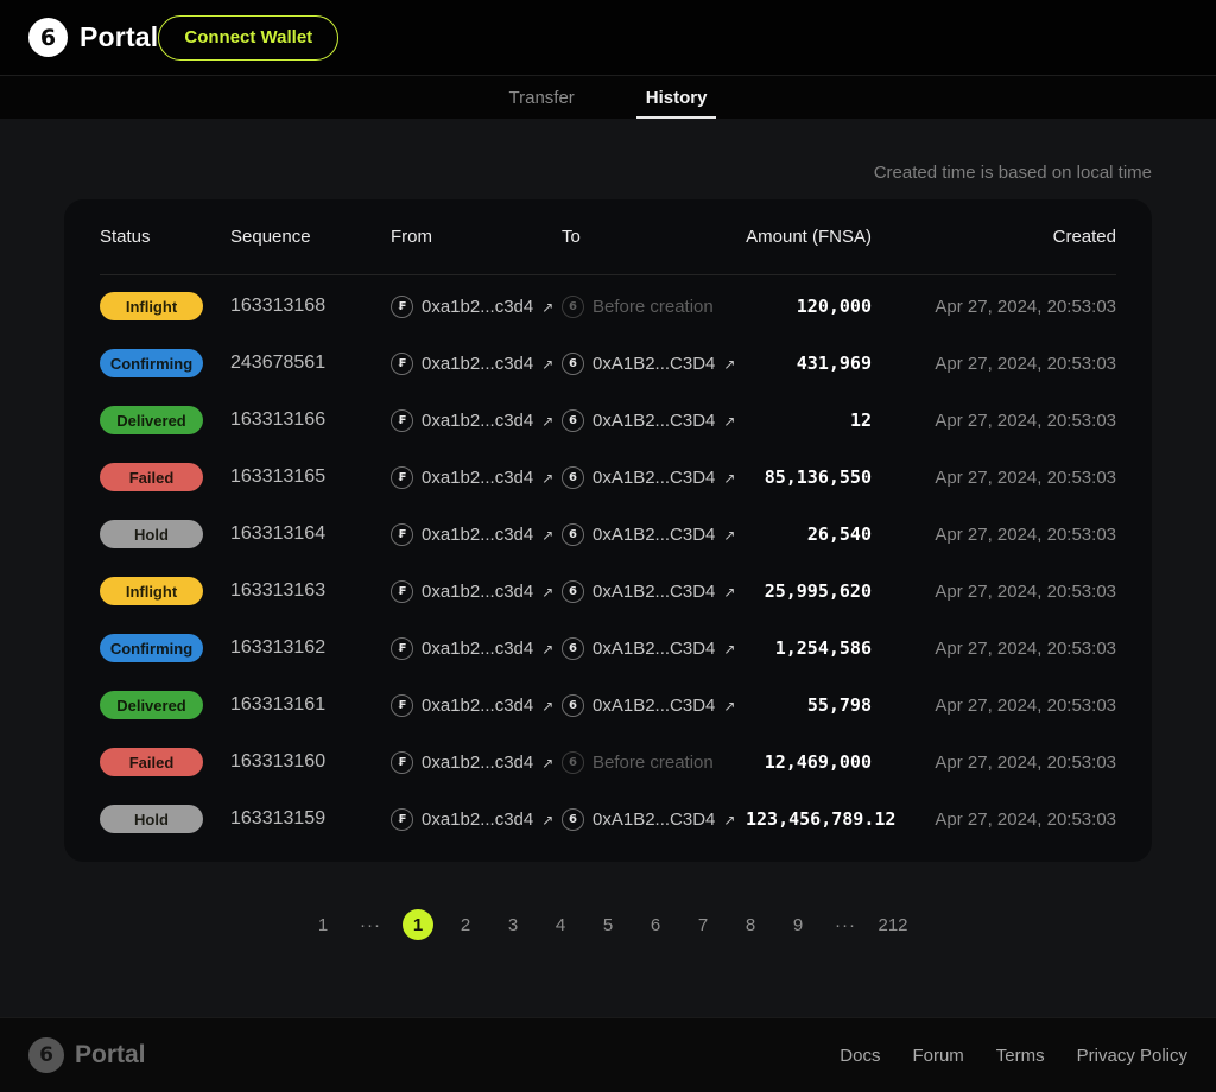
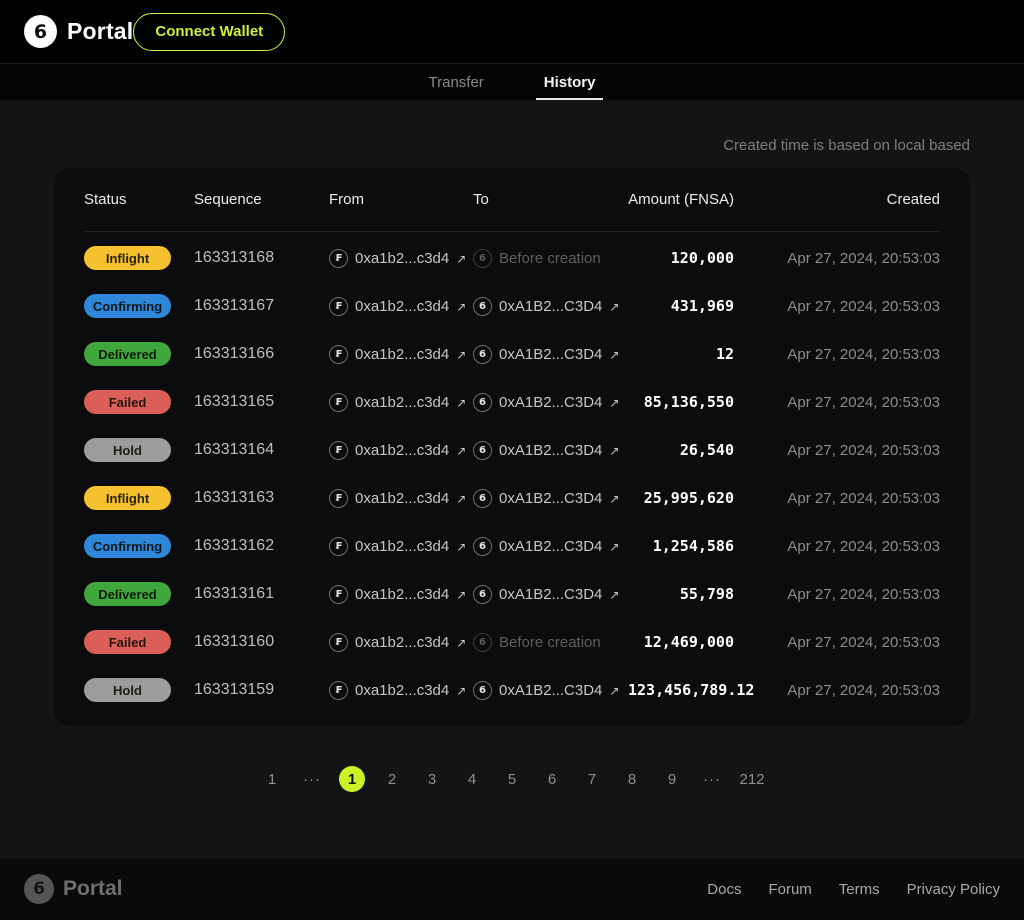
  6
  Portal
  Connect Wallet
  Transfer
  History
- Created time is based on local time
+ Created time is based on local based
  Status
  Sequence
  From
  To
  Amount (FNSA)
  Created
  Inflight
  163313168
  ₣
  0xa1b2...c3d4
  ↗
  6
  Before creation
  120,000
  Apr 27, 2024, 20:53:03
  Confirming
- 243678561
+ 163313167
  ₣
  0xa1b2...c3d4
  ↗
  6
  0xA1B2...C3D4
  ↗
  431,969
  Apr 27, 2024, 20:53:03
  Delivered
  163313166
  ₣
  0xa1b2...c3d4
  ↗
  6
  0xA1B2...C3D4
  ↗
  12
  Apr 27, 2024, 20:53:03
  Failed
  163313165
  ₣
  0xa1b2...c3d4
  ↗
  6
  0xA1B2...C3D4
  ↗
  85,136,550
  Apr 27, 2024, 20:53:03
  Hold
  163313164
  ₣
  0xa1b2...c3d4
  ↗
  6
  0xA1B2...C3D4
  ↗
  26,540
  Apr 27, 2024, 20:53:03
  Inflight
  163313163
  ₣
  0xa1b2...c3d4
  ↗
  6
  0xA1B2...C3D4
  ↗
  25,995,620
  Apr 27, 2024, 20:53:03
  Confirming
  163313162
  ₣
  0xa1b2...c3d4
  ↗
  6
  0xA1B2...C3D4
  ↗
  1,254,586
  Apr 27, 2024, 20:53:03
  Delivered
  163313161
  ₣
  0xa1b2...c3d4
  ↗
  6
  0xA1B2...C3D4
  ↗
  55,798
  Apr 27, 2024, 20:53:03
  Failed
  163313160
  ₣
  0xa1b2...c3d4
  ↗
  6
  Before creation
  12,469,000
  Apr 27, 2024, 20:53:03
  Hold
  163313159
  ₣
  0xa1b2...c3d4
  ↗
  6
  0xA1B2...C3D4
  ↗
  123,456,789.
  Apr 27, 2024, 20:53:03
  1
  ···
  1
  2
  3
  4
  5
  6
  7
  8
  9
  ···
  212
  6
  Portal
  Docs
  Forum
  Terms
  Privacy Policy
